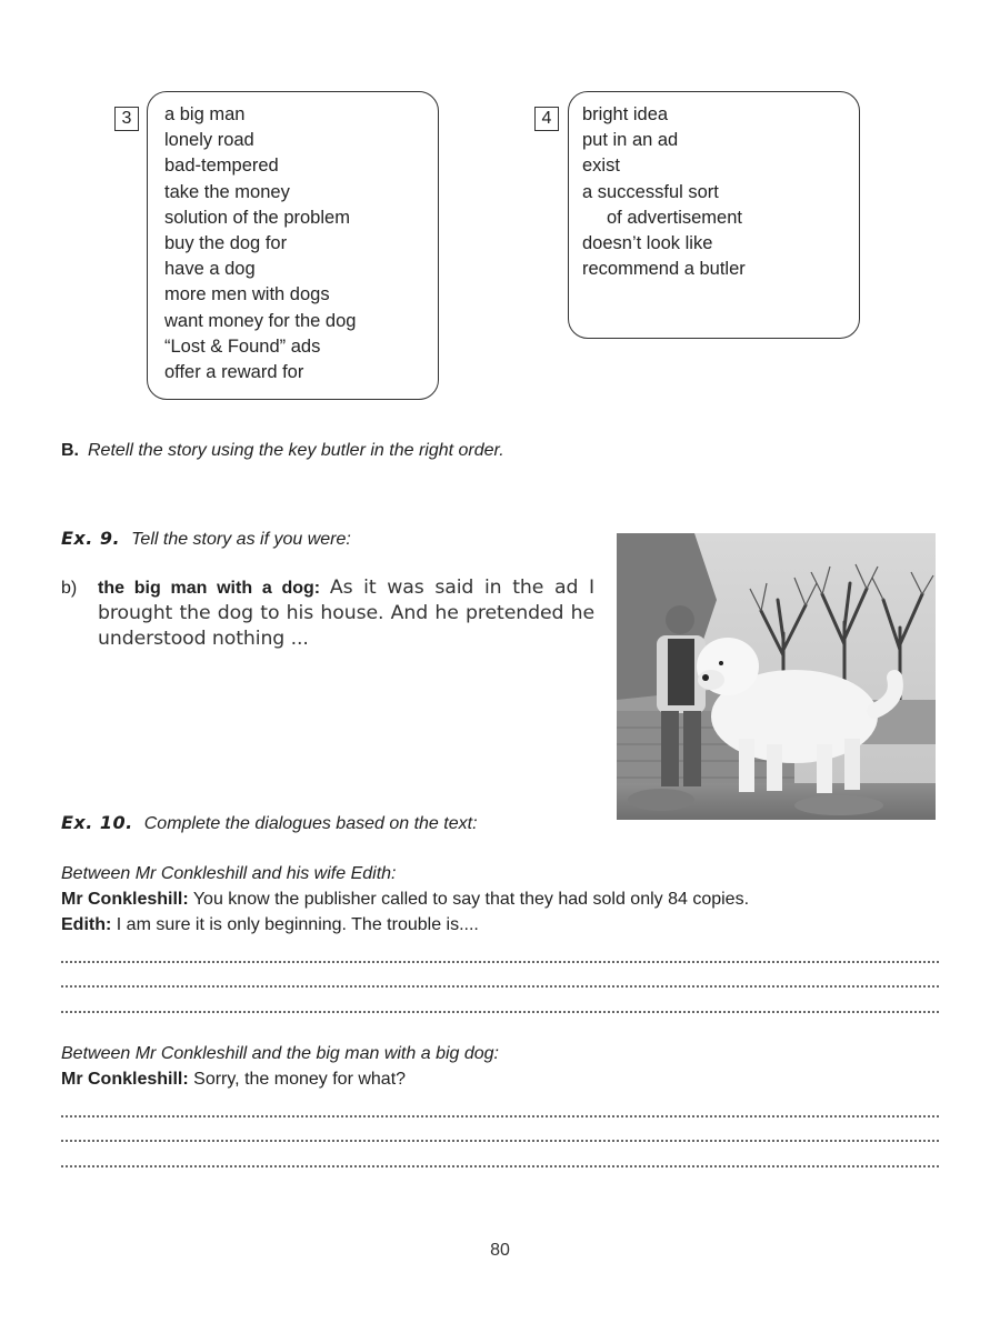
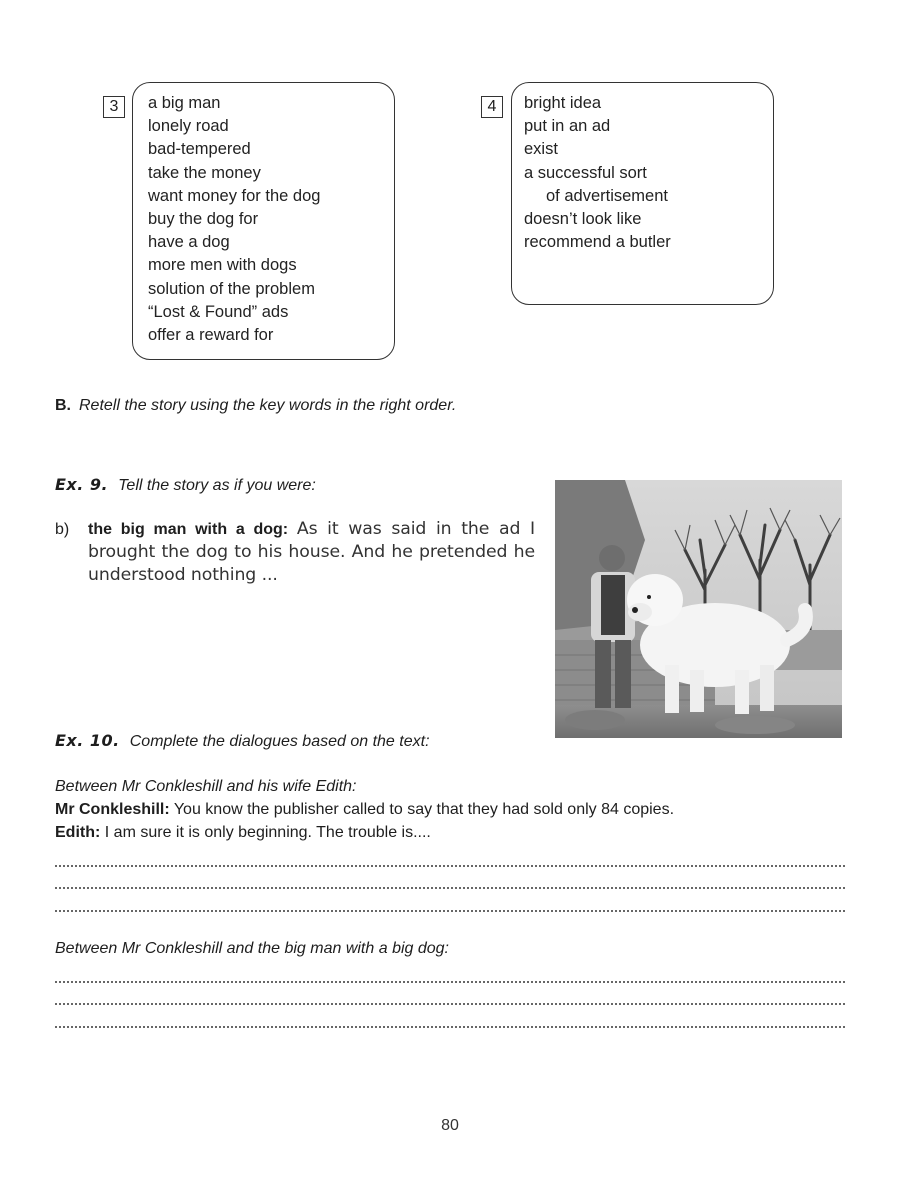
  3
  a big man
  lonely road
  bad-tempered
  take the money
- solution of the problem
+ want money for the dog
  buy the dog for
  have a dog
  more men with dogs
- want money for the dog
+ solution of the problem
  “Lost & Found” ads
  offer a reward for
  4
  bright idea
  put in an ad
  exist
  a successful sort
  of advertisement
  doesn’t look like
  recommend a butler
- B. Retell the story using the key butler in the right order.
+ B. Retell the story using the key words in the right order.
  Ex. 9. Tell the story as if you were:
  b)
  the big man with a dog: As it was said in the ad I brought the dog to his house. And he pretended he understood nothing ...
  Ex. 10. Complete the dialogues based on the text:
  Between Mr Conkleshill and his wife Edith:
  Mr Conkleshill: You know the publisher called to say that they had sold only 84 copies.
  Edith: I am sure it is only beginning. The trouble is....
  Between Mr Conkleshill and the big man with a big dog:
- Mr Conkleshill: Sorry, the money for what?
  80
